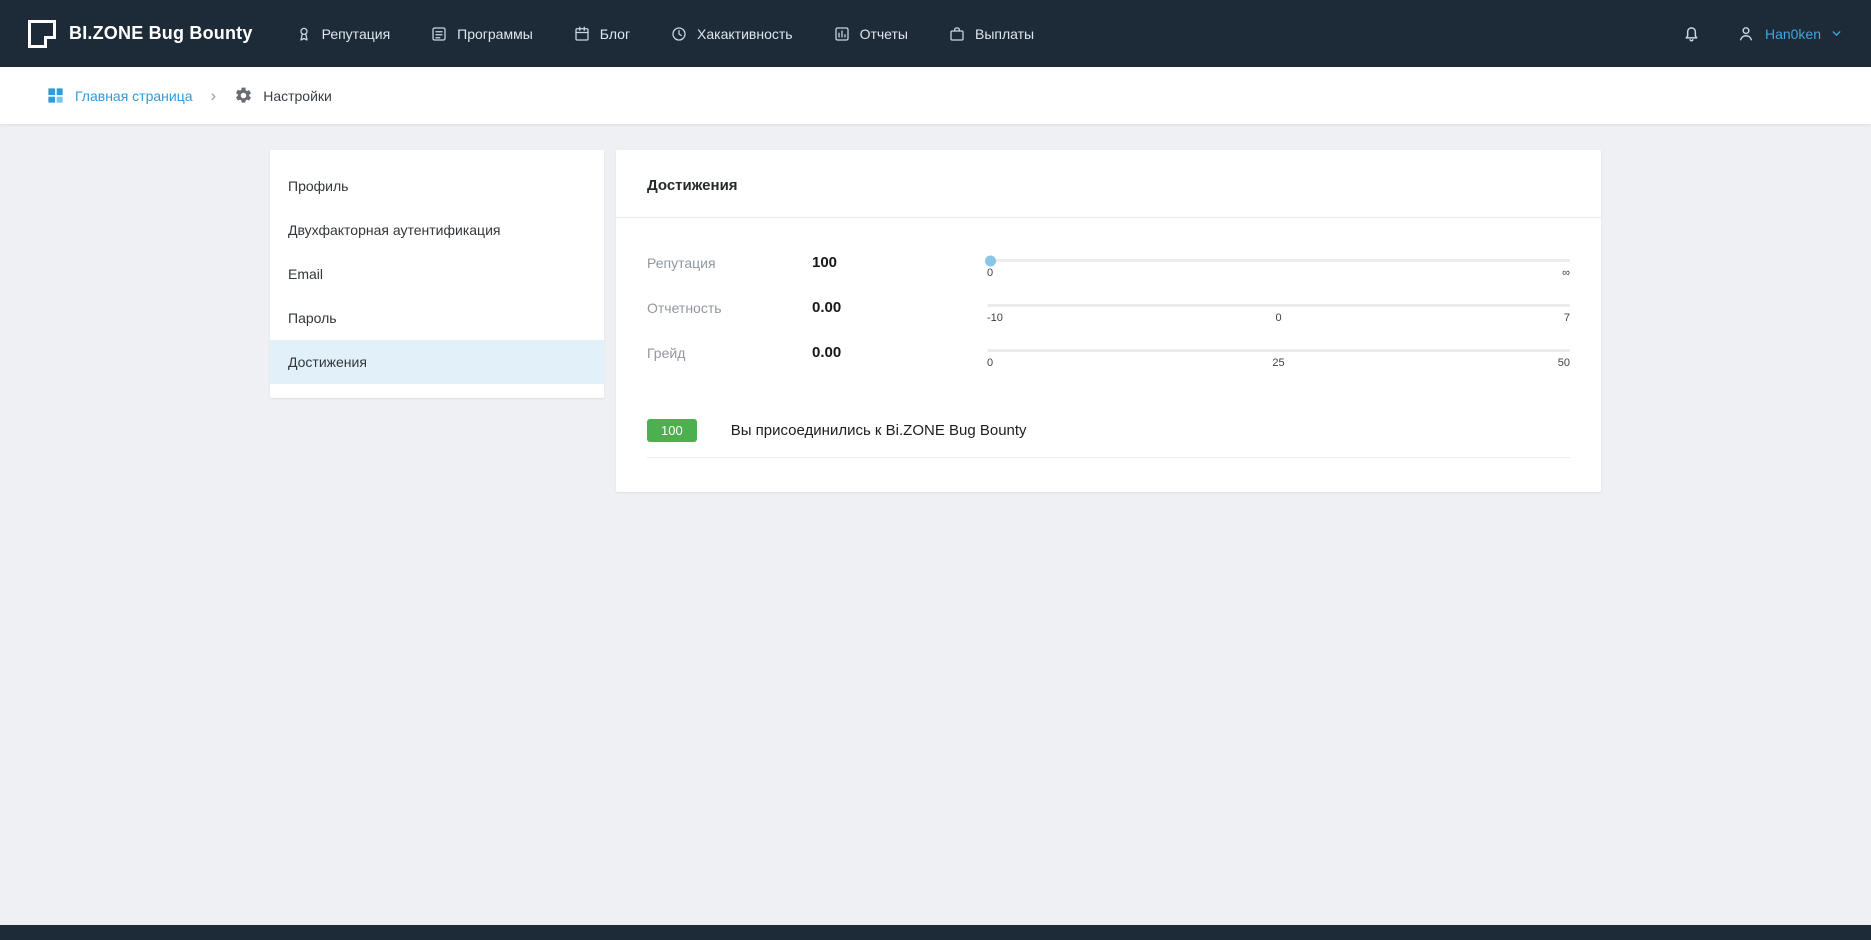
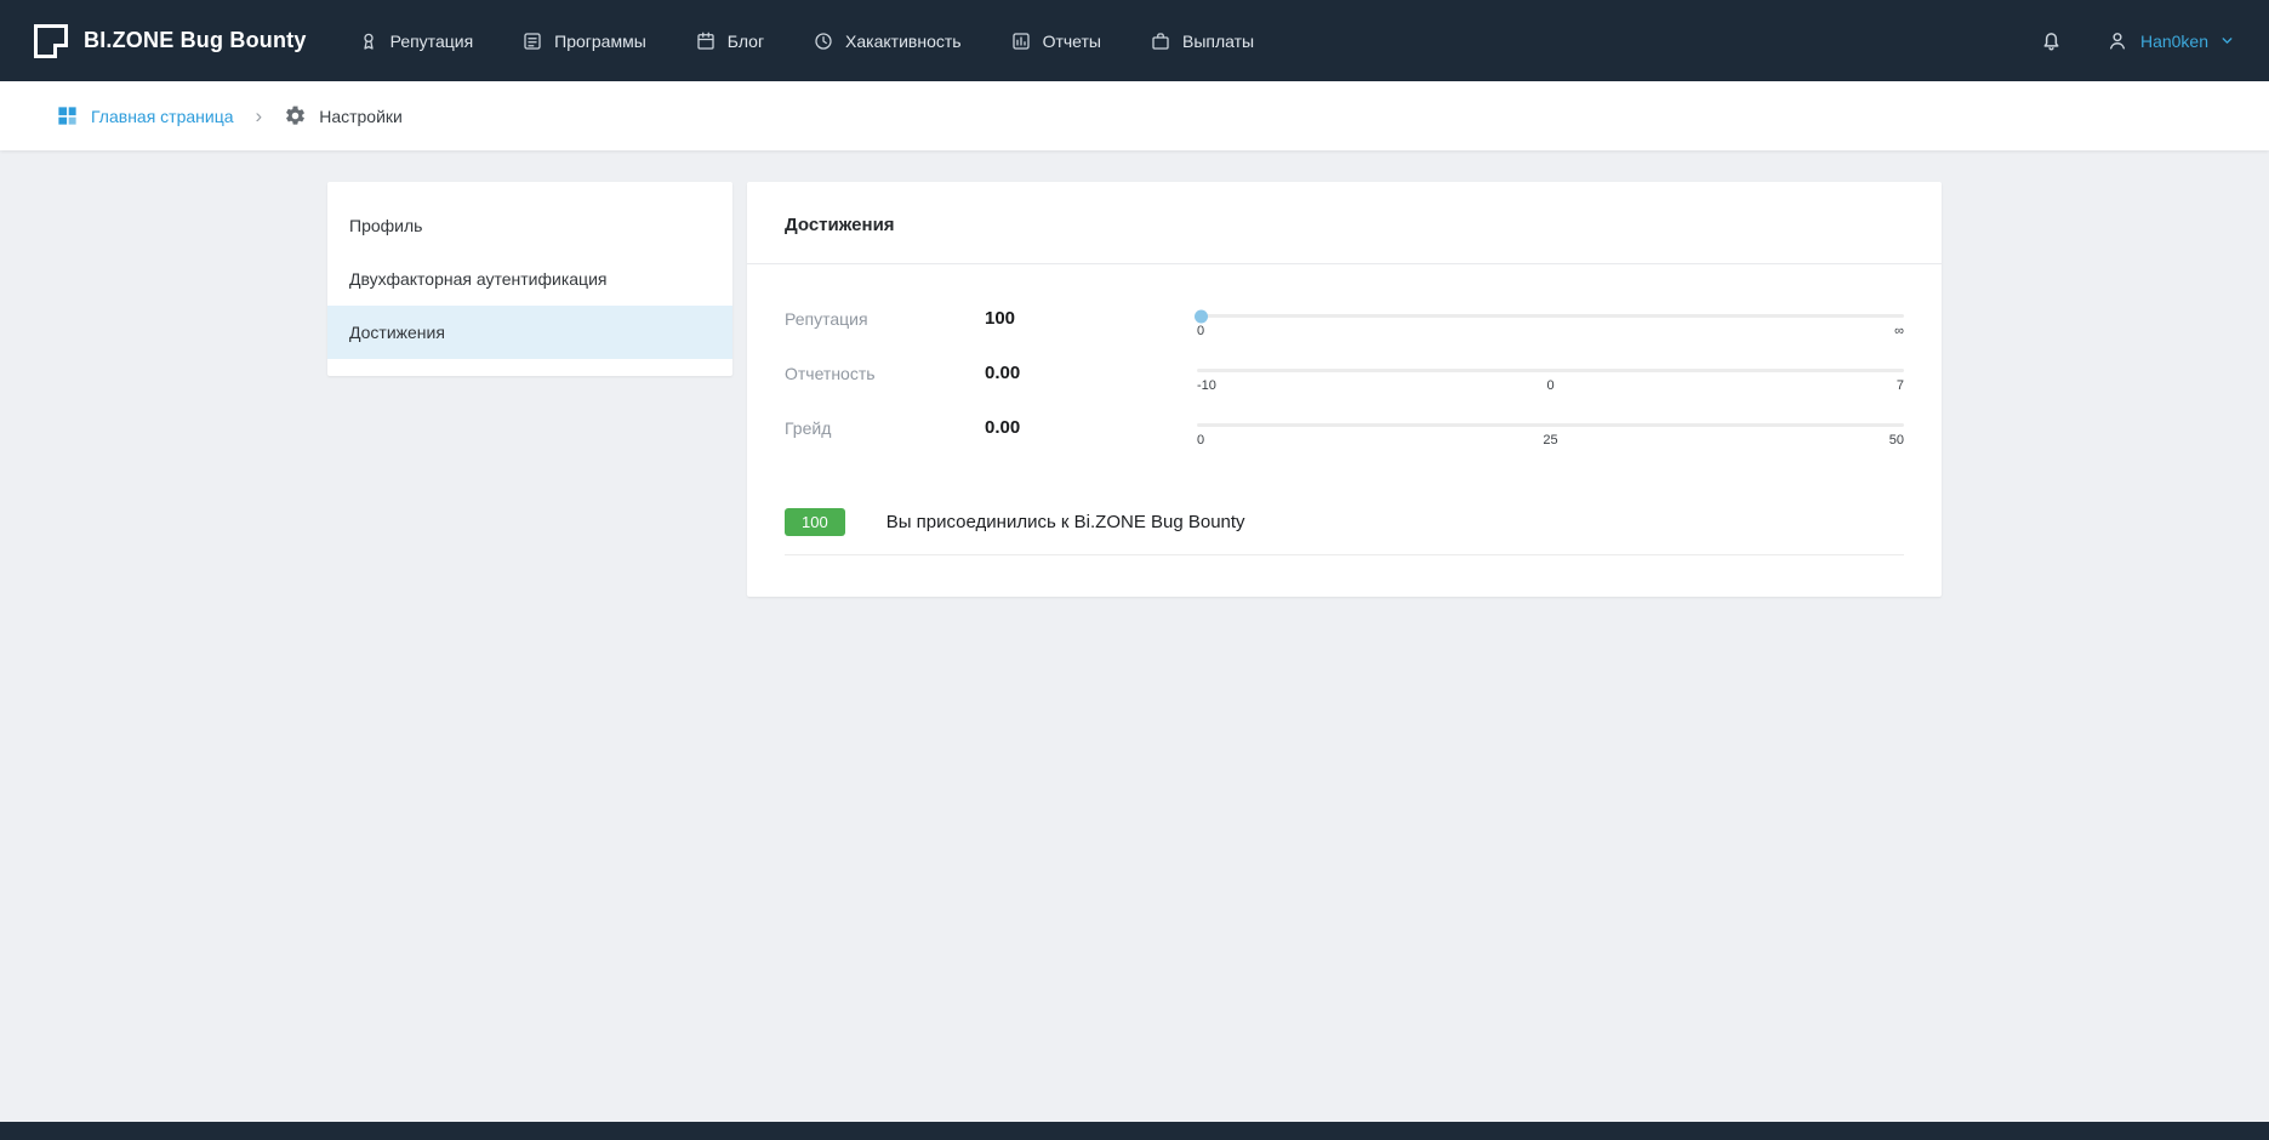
  BI.ZONE Bug Bounty
  Репутация
  Программы
  Блог
  Хакактивность
  Отчеты
  Выплаты
  Han0ken
  Главная страница
  ›
  Настройки
  Профиль
  Двухфакторная аутентификация
- Email
- Пароль
  Достижения
  Достижения
  Репутация
  100
  0
  ∞
  Отчетность
  0.00
  -10
  0
  7
  Грейд
  0.00
  0
  25
  50
  100
  Вы присоединились к Bi.ZONE Bug Bounty
